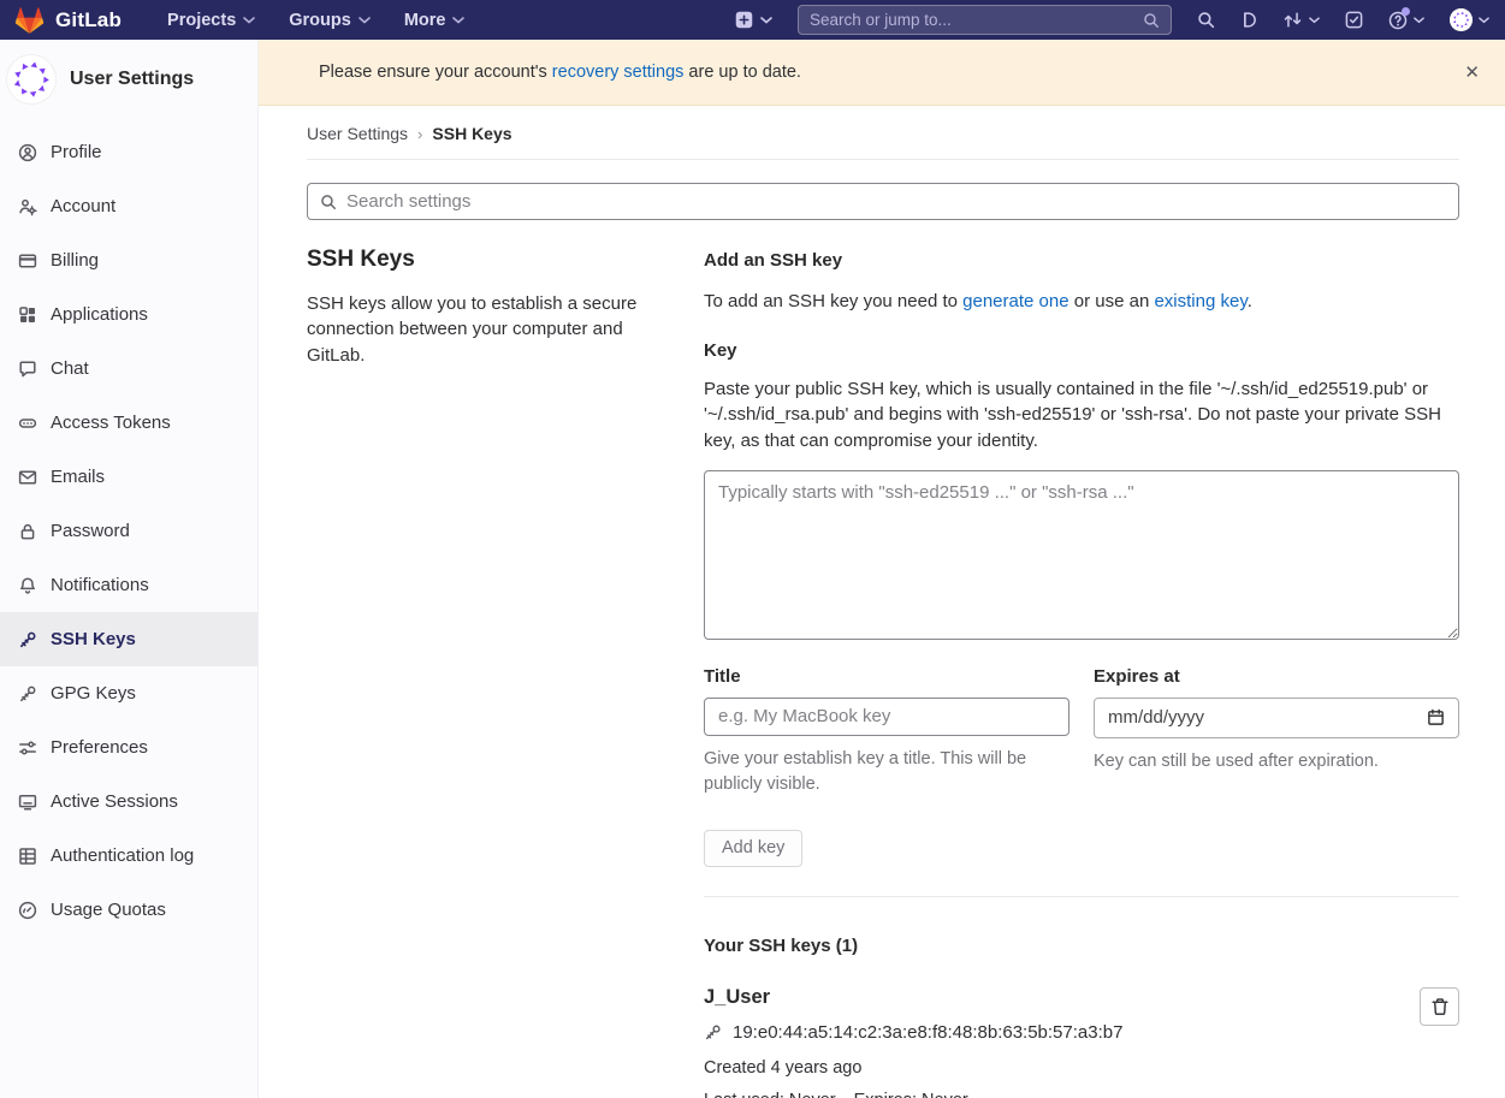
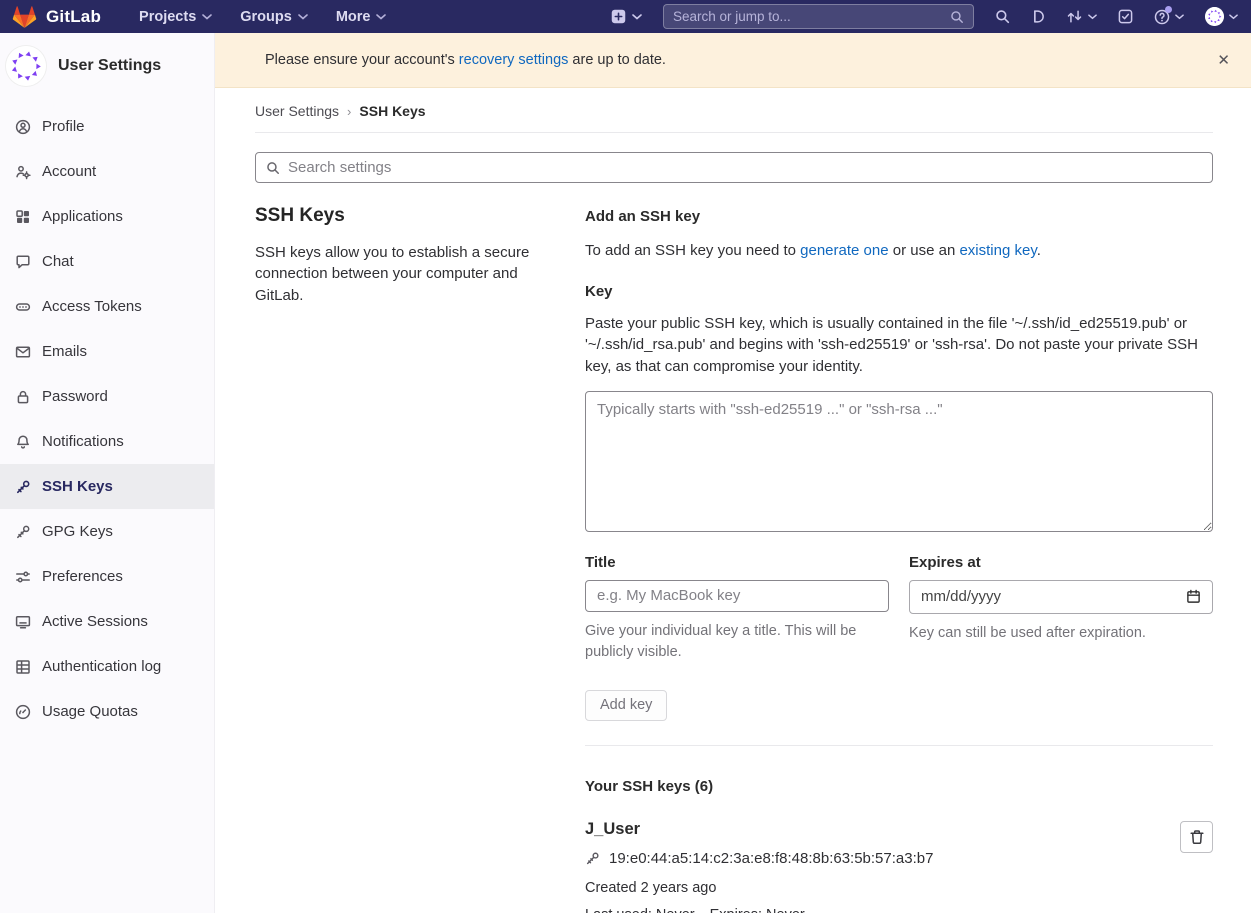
  GitLab
  Projects
  Groups
  More
  Search or jump to...
  User Settings
  Profile
  Account
- Billing
  Applications
  Chat
  Access Tokens
  Emails
  Password
  Notifications
  SSH Keys
  GPG Keys
  Preferences
  Active Sessions
  Authentication log
  Usage Quotas
  Please ensure your account's recovery settings are up to date.
  ✕
  User Settings
  ›
  SSH Keys
  Search settings
  SSH Keys
  SSH keys allow you to establish a secure connection between your computer and GitLab.
  Add an SSH key
  To add an SSH key you need to generate one or use an existing key.
  Key
  Paste your public SSH key, which is usually contained in the file '~/.ssh/id_ed25519.pub' or '~/.ssh/id_rsa.pub' and begins with 'ssh-ed25519' or 'ssh-rsa'. Do not paste your private SSH key, as that can compromise your identity.
  Typically starts with "ssh-ed25519 ..." or "ssh-rsa ..."
  Title
  e.g. My MacBook key
- Give your establish key a title. This will be publicly visible.
+ Give your individual key a title. This will be publicly visible.
  Expires at
  mm/dd/yyyy
  Key can still be used after expiration.
  Add key
- Your SSH keys (1)
+ Your SSH keys (6)
  J_User
  19:e0:44:a5:14:c2:3a:e8:f8:48:8b:63:5b:57:a3:b7
- Created 4 years ago
+ Created 2 years ago
